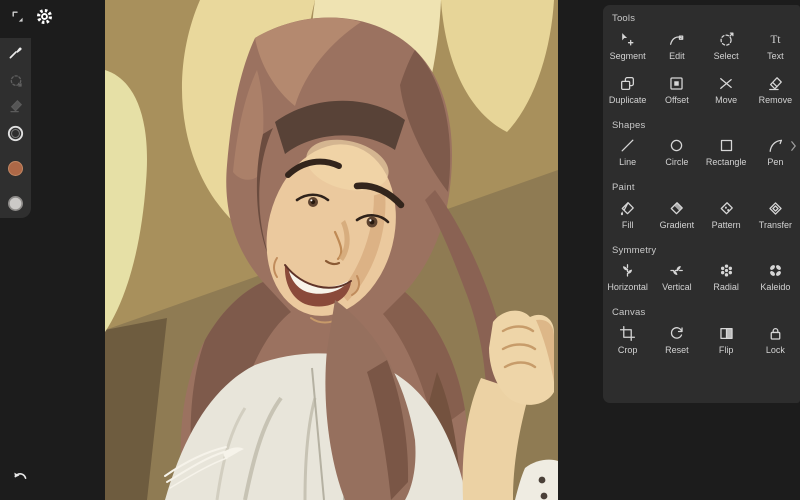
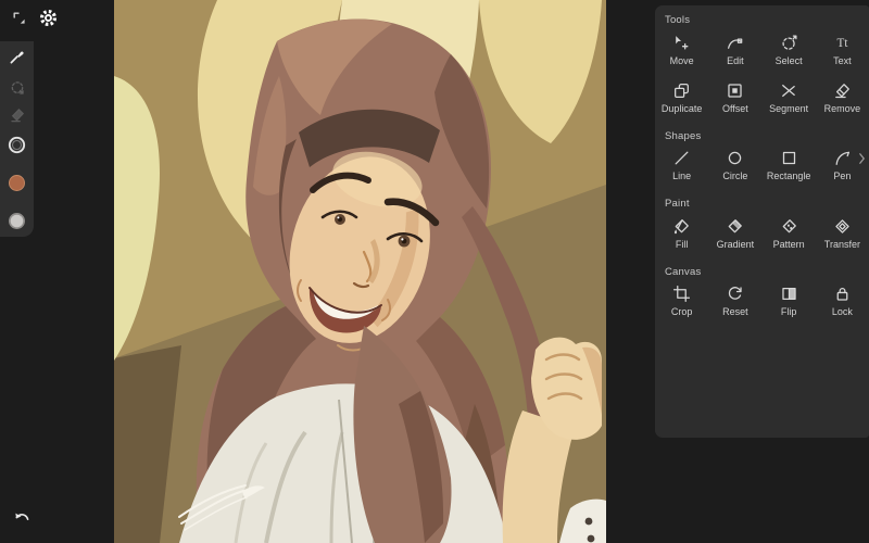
  Tools
- Segment
+ Move
  Edit
  Select
  Tt
  Text
  Duplicate
  Offset
- Move
+ Segment
  Remove
  Shapes
  Line
  Circle
  Rectangle
  Pen
  Paint
  Fill
  Gradient
  Pattern
  Transfer
- Symmetry
- Horizontal
- Vertical
- Radial
- Kaleido
  Canvas
  Crop
  Reset
  Flip
  Lock
